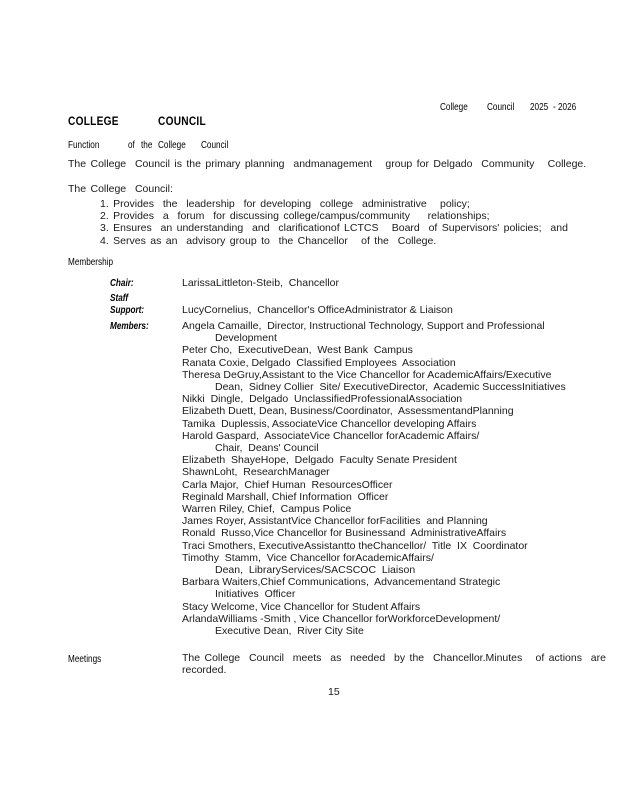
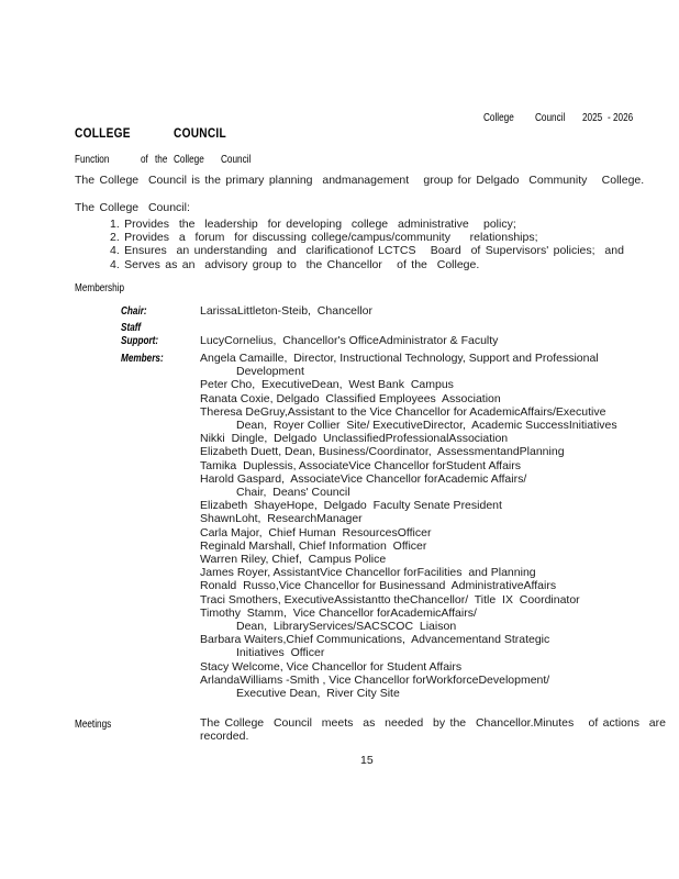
  College
  Council
  2025
  - 2026
  COLLEGE
  COUNCIL
  Function
  of
  the
  College
  Council
  The College Council is the primary planning andmanagement group for Delgado Community College.
  The College Council:
  1. Provides the leadership for developing college administrative policy;
  2. Provides a forum for discussing college/campus/community relationships;
- 3. Ensures an understanding and clarificationof LCTCS Board of Supervisors' policies; and
+ 4. Ensures an understanding and clarificationof LCTCS Board of Supervisors' policies; and
  4. Serves as an advisory group to the Chancellor of the College.
  Membership
  Chair:
  LarissaLittleton-Steib, Chancellor
  Staff
  Support:
- LucyCornelius, Chancellor's OfficeAdministrator & Liaison
+ LucyCornelius, Chancellor's OfficeAdministrator & Faculty
  Members:
  Angela Camaille, Director, Instructional Technology, Support and Professional
  Development
  Peter Cho, ExecutiveDean, West Bank Campus
  Ranata Coxie, Delgado Classified Employees Association
  Theresa DeGruy,Assistant to the Vice Chancellor for AcademicAffairs/Executive
- Dean, Sidney Collier Site/ ExecutiveDirector, Academic SuccessInitiatives
+ Dean, Royer Collier Site/ ExecutiveDirector, Academic SuccessInitiatives
  Nikki Dingle, Delgado UnclassifiedProfessionalAssociation
  Elizabeth Duett, Dean, Business/Coordinator, AssessmentandPlanning
- Tamika Duplessis, AssociateVice Chancellor developing Affairs
+ Tamika Duplessis, AssociateVice Chancellor forStudent Affairs
  Harold Gaspard, AssociateVice Chancellor forAcademic Affairs/
  Chair, Deans' Council
  Elizabeth ShayeHope, Delgado Faculty Senate President
  ShawnLoht, ResearchManager
  Carla Major, Chief Human ResourcesOfficer
  Reginald Marshall, Chief Information Officer
  Warren Riley, Chief, Campus Police
  James Royer, AssistantVice Chancellor forFacilities and Planning
  Ronald Russo,Vice Chancellor for Businessand AdministrativeAffairs
  Traci Smothers, ExecutiveAssistantto theChancellor/ Title IX Coordinator
  Timothy Stamm, Vice Chancellor forAcademicAffairs/
  Dean, LibraryServices/SACSCOC Liaison
  Barbara Waiters,Chief Communications, Advancementand Strategic
  Initiatives Officer
  Stacy Welcome, Vice Chancellor for Student Affairs
  ArlandaWilliams -Smith , Vice Chancellor forWorkforceDevelopment/
  Executive Dean, River City Site
  Meetings
  The College Council meets as needed by the Chancellor.Minutes of actions are
  recorded.
  15
